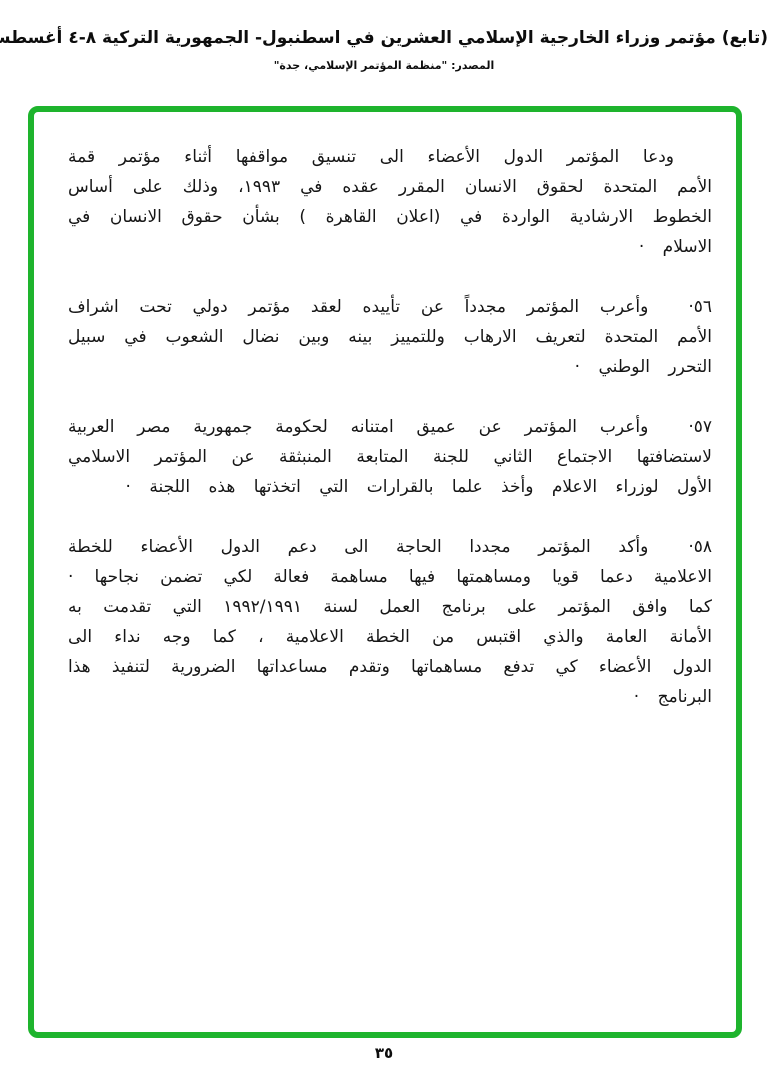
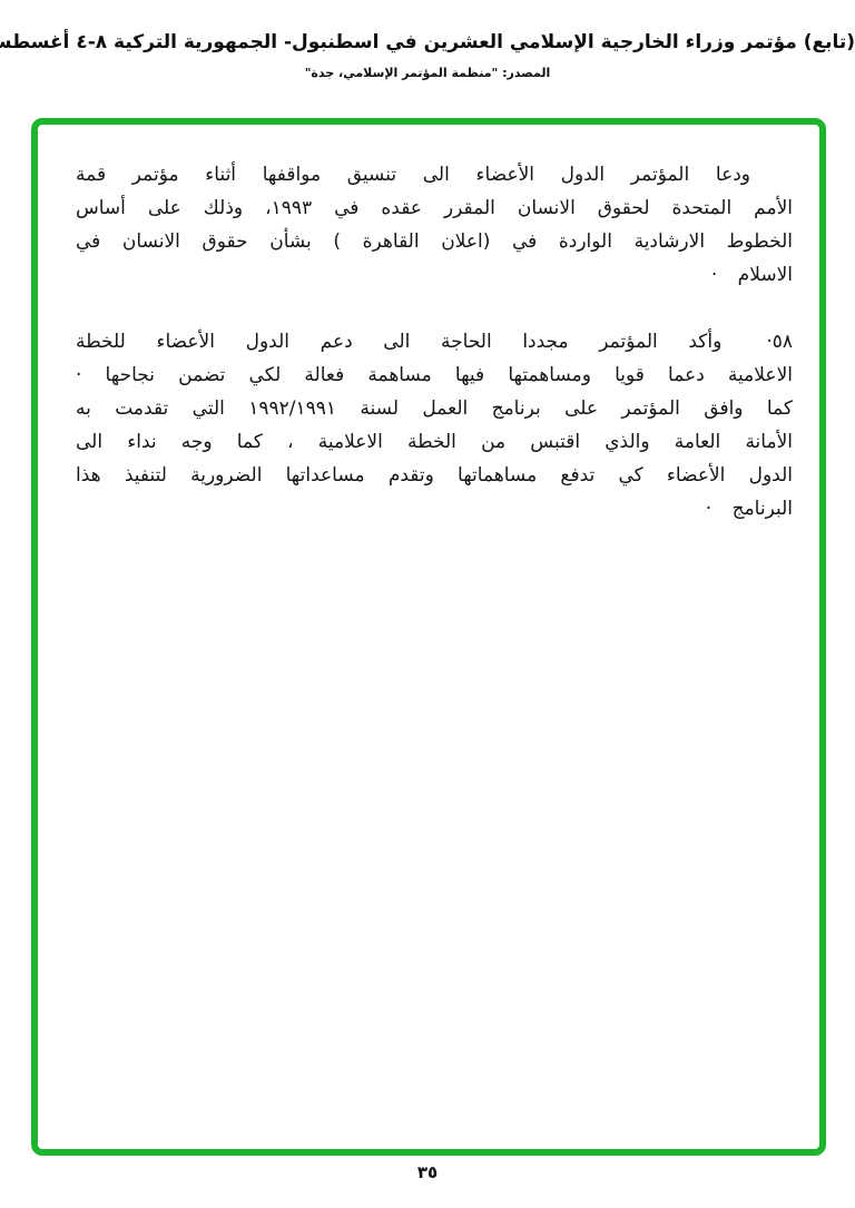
  (تابع) مؤتمر وزراء الخارجية الإسلامي العشرين في اسطنبول- الجمهورية التركية ٤‎-‎٨ أغسط
  المصدر: "منظمة المؤتمر الإسلامي، جدة"
  ودعا المؤتمر الدول الأعضاء الى تنسيق مواقفها أثناء مؤتمر قمة الأمم المتحدة لحقوق الانسان المقرر عقده في ١٩٩٣، وذلك على أساس الخطوط الارشادية الواردة في (اعلان القاهرة ) بشأن حقوق الانسان في الاسلام ·
- ٥٦·وأعرب المؤتمر مجدداً عن تأييده لعقد مؤتمر دولي تحت اشراف الأمم المتحدة لتعريف الارهاب وللتمييز بينه وبين نضال الشعوب في سبيل التحرر الوطني ·
- ٥٧·وأعرب المؤتمر عن عميق امتنانه لحكومة جمهورية مصر العربية لاستضافتها الاجتماع الثاني للجنة المتابعة المنبثقة عن المؤتمر الاسلامي الأول لوزراء الاعلام وأخذ علما بالقرارات التي اتخذتها هذه اللجنة ·
  ٥٨·وأكد المؤتمر مجددا الحاجة الى دعم الدول الأعضاء للخطة الاعلامية دعما قويا ومساهمتها فيها مساهمة فعالة لكي تضمن نجاحها · كما وافق المؤتمر على برنامج العمل لسنة ١٩٩٢/١٩٩١ التي تقدمت به الأمانة العامة والذي اقتبس من الخطة الاعلامية ، كما وجه نداء الى الدول الأعضاء كي تدفع مساهماتها وتقدم مساعداتها الضرورية لتنفيذ هذا البرنامج ·
  ٣٥
